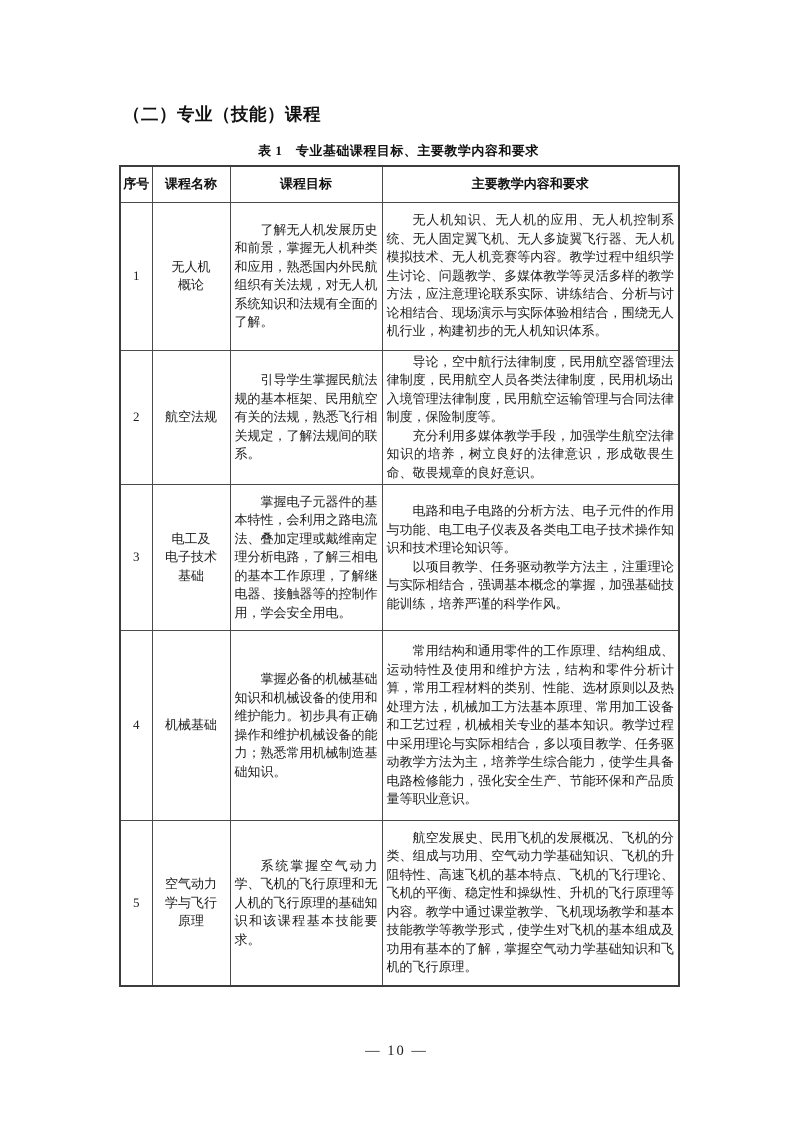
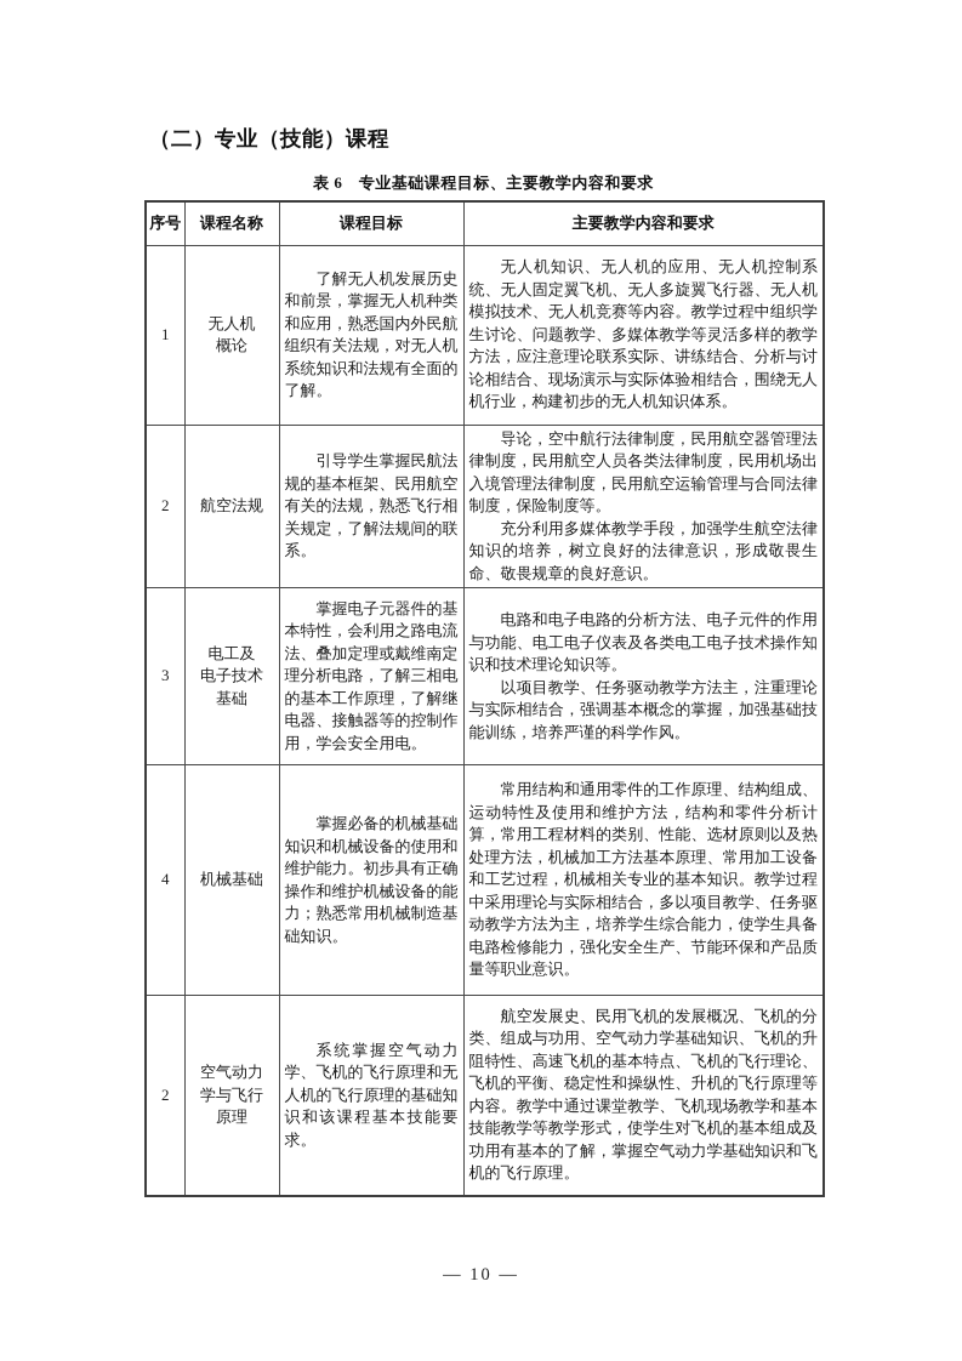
  （二）专业（技能）课程
- 表 1 专业基础课程目标、主要教学内容和要求
+ 表 6 专业基础课程目标、主要教学内容和要求
  序号	课程名称	课程目标	主要教学内容和要求
  1	无人机 概论	了解无人机发展历史和前景，掌握无人机种类和应用，熟悉国内外民航组织有关法规，对无人机系统知识和法规有全面的了解。	无人机知识、无人机的应用、无人机控制系统、无人固定翼飞机、无人多旋翼飞行器、无人机模拟技术、无人机竞赛等内容。教学过程中组织学生讨论、问题教学、多媒体教学等灵活多样的教学方法，应注意理论联系实际、讲练结合、分析与讨论相结合、现场演示与实际体验相结合，围绕无人机行业，构建初步的无人机知识体系。
  2	航空法规	引导学生掌握民航法规的基本框架、民用航空有关的法规，熟悉飞行相关规定，了解法规间的联系。	导论，空中航行法律制度，民用航空器管理法律制度，民用航空人员各类法律制度，民用机场出入境管理法律制度，民用航空运输管理与合同法律制度，保险制度等。充分利用多媒体教学手段，加强学生航空法律知识的培养，树立良好的法律意识，形成敬畏生命、敬畏规章的良好意识。
  3	电工及 电子技术 基础	掌握电子元器件的基本特性，会利用之路电流法、叠加定理或戴维南定理分析电路，了解三相电的基本工作原理，了解继电器、接触器等的控制作用，学会安全用电。	电路和电子电路的分析方法、电子元件的作用与功能、电工电子仪表及各类电工电子技术操作知识和技术理论知识等。以项目教学、任务驱动教学方法主，注重理论与实际相结合，强调基本概念的掌握，加强基础技能训练，培养严谨的科学作风。
  4	机械基础	掌握必备的机械基础知识和机械设备的使用和维护能力。初步具有正确操作和维护机械设备的能力；熟悉常用机械制造基础知识。	常用结构和通用零件的工作原理、结构组成、运动特性及使用和维护方法，结构和零件分析计算，常用工程材料的类别、性能、选材原则以及热处理方法，机械加工方法基本原理、常用加工设备和工艺过程，机械相关专业的基本知识。教学过程中采用理论与实际相结合，多以项目教学、任务驱动教学方法为主，培养学生综合能力，使学生具备电路检修能力，强化安全生产、节能环保和产品质量等职业意识。
- 5	空气动力 学与飞行 原理	系统掌握空气动力学、飞机的飞行原理和无人机的飞行原理的基础知识和该课程基本技能要求。	航空发展史、民用飞机的发展概况、飞机的分类、组成与功用、空气动力学基础知识、飞机的升阻特性、高速飞机的基本特点、飞机的飞行理论、飞机的平衡、稳定性和操纵性、升机的飞行原理等内容。教学中通过课堂教学、飞机现场教学和基本技能教学等教学形式，使学生对飞机的基本组成及功用有基本的了解，掌握空气动力学基础知识和飞机的飞行原理。
+ 2	空气动力 学与飞行 原理	系统掌握空气动力学、飞机的飞行原理和无人机的飞行原理的基础知识和该课程基本技能要求。	航空发展史、民用飞机的发展概况、飞机的分类、组成与功用、空气动力学基础知识、飞机的升阻特性、高速飞机的基本特点、飞机的飞行理论、飞机的平衡、稳定性和操纵性、升机的飞行原理等内容。教学中通过课堂教学、飞机现场教学和基本技能教学等教学形式，使学生对飞机的基本组成及功用有基本的了解，掌握空气动力学基础知识和飞机的飞行原理。
  — 10 —
